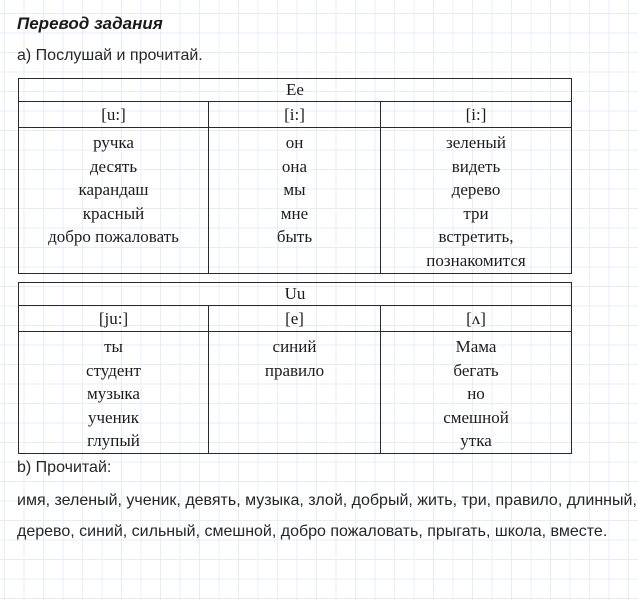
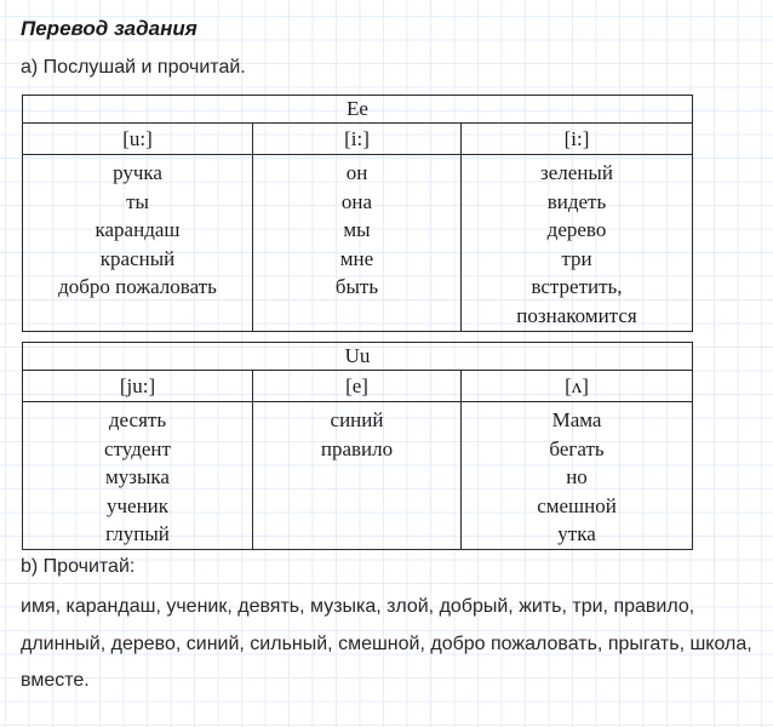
  Перевод задания
  а) Послушай и прочитай.
  Ee
  [u:]	[i:]	[i:]
- ручка десять карандаш красный добро пожаловать	он она мы мне быть	зеленый видеть дерево три встретить, познакомится
+ ручка ты карандаш красный добро пожаловать	он она мы мне быть	зеленый видеть дерево три встретить, познакомится
  Uu
  [ju:]	[e]	[ʌ]
- ты студент музыка ученик глупый	синий правило	Мама бегать но смешной утка
+ десять студент музыка ученик глупый	синий правило	Мама бегать но смешной утка
  b) Прочитай:
- имя, зеленый, ученик, девять, музыка, злой, добрый, жить, три, правило, длинный, дерево, синий, сильный, смешной, добро пожаловать, прыгать, школа, вместе.
+ имя, карандаш, ученик, девять, музыка, злой, добрый, жить, три, правило, длинный, дерево, синий, сильный, смешной, добро пожаловать, прыгать, школа, вместе.
